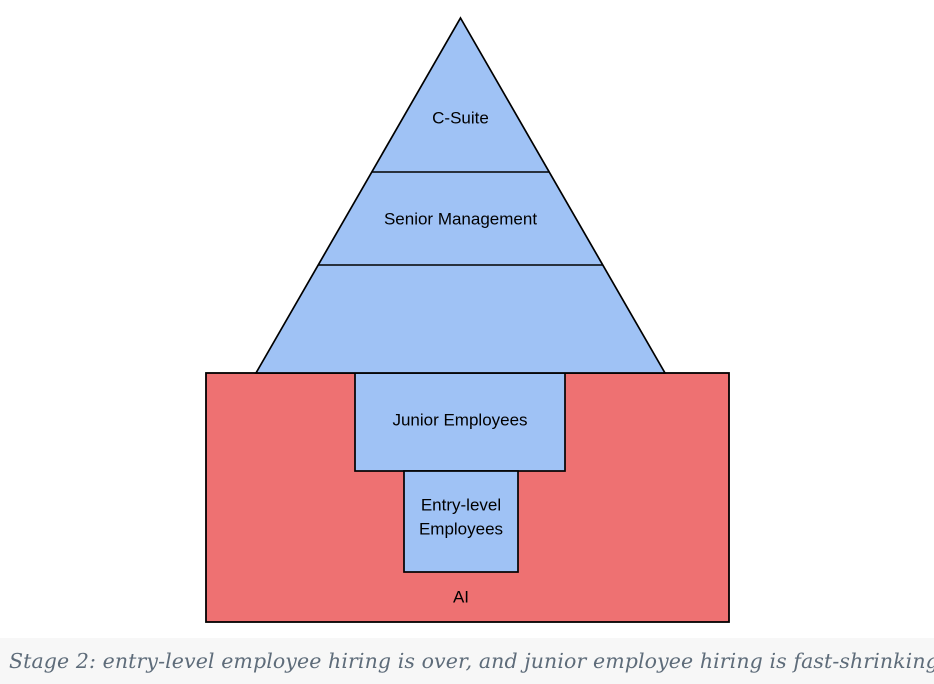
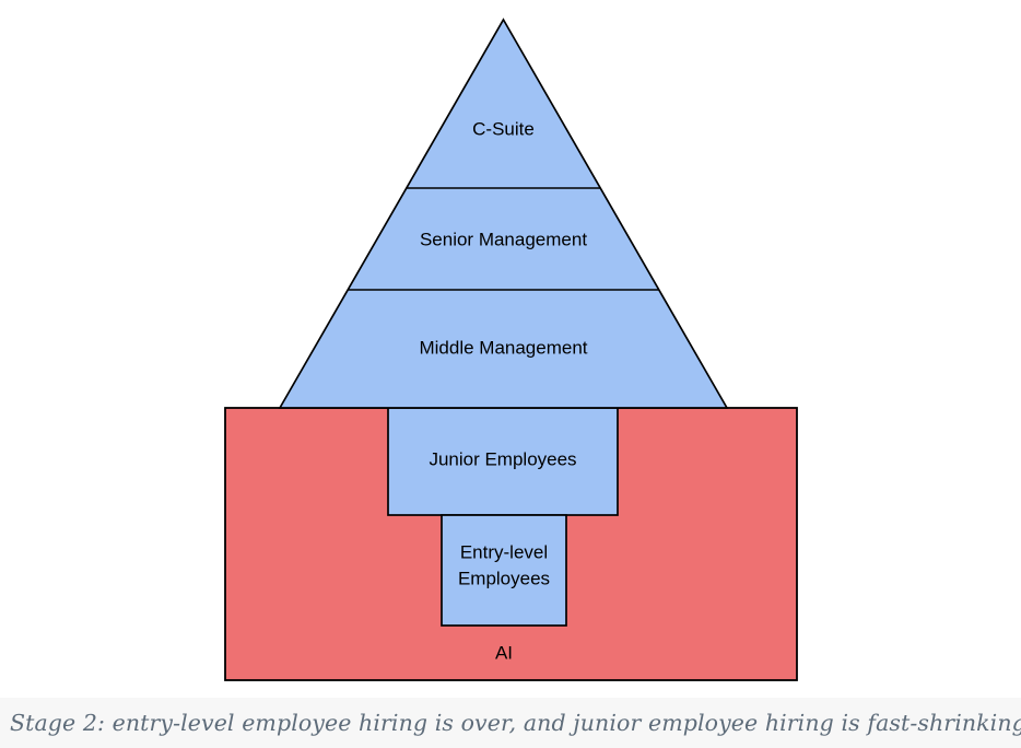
  C-Suite
  Senior Management
+ Middle Management
  Junior Employees
  Entry-level
  Employees
  AI
  Stage 2: entry-level employee hiring is over, and junior employee hiring is fast-shrinking
